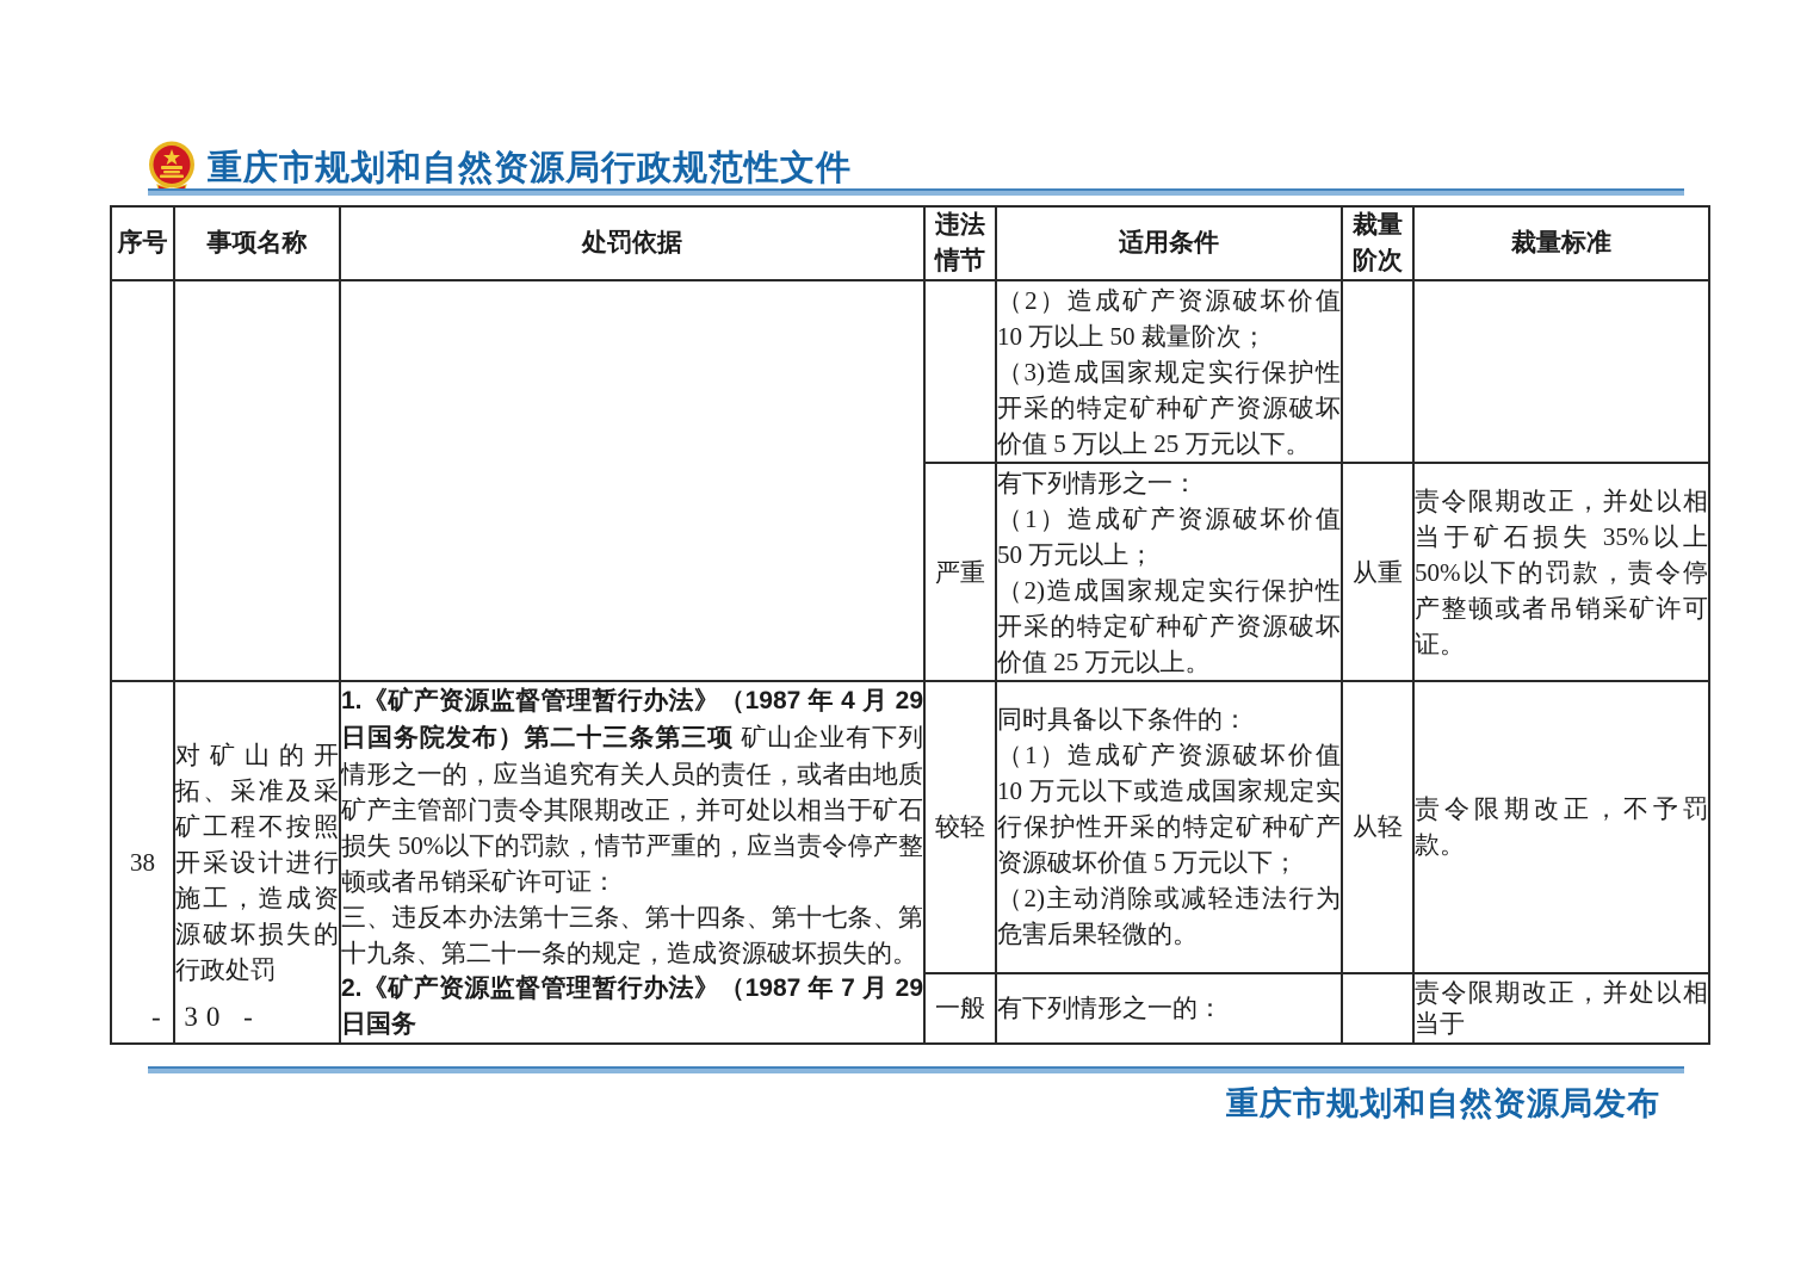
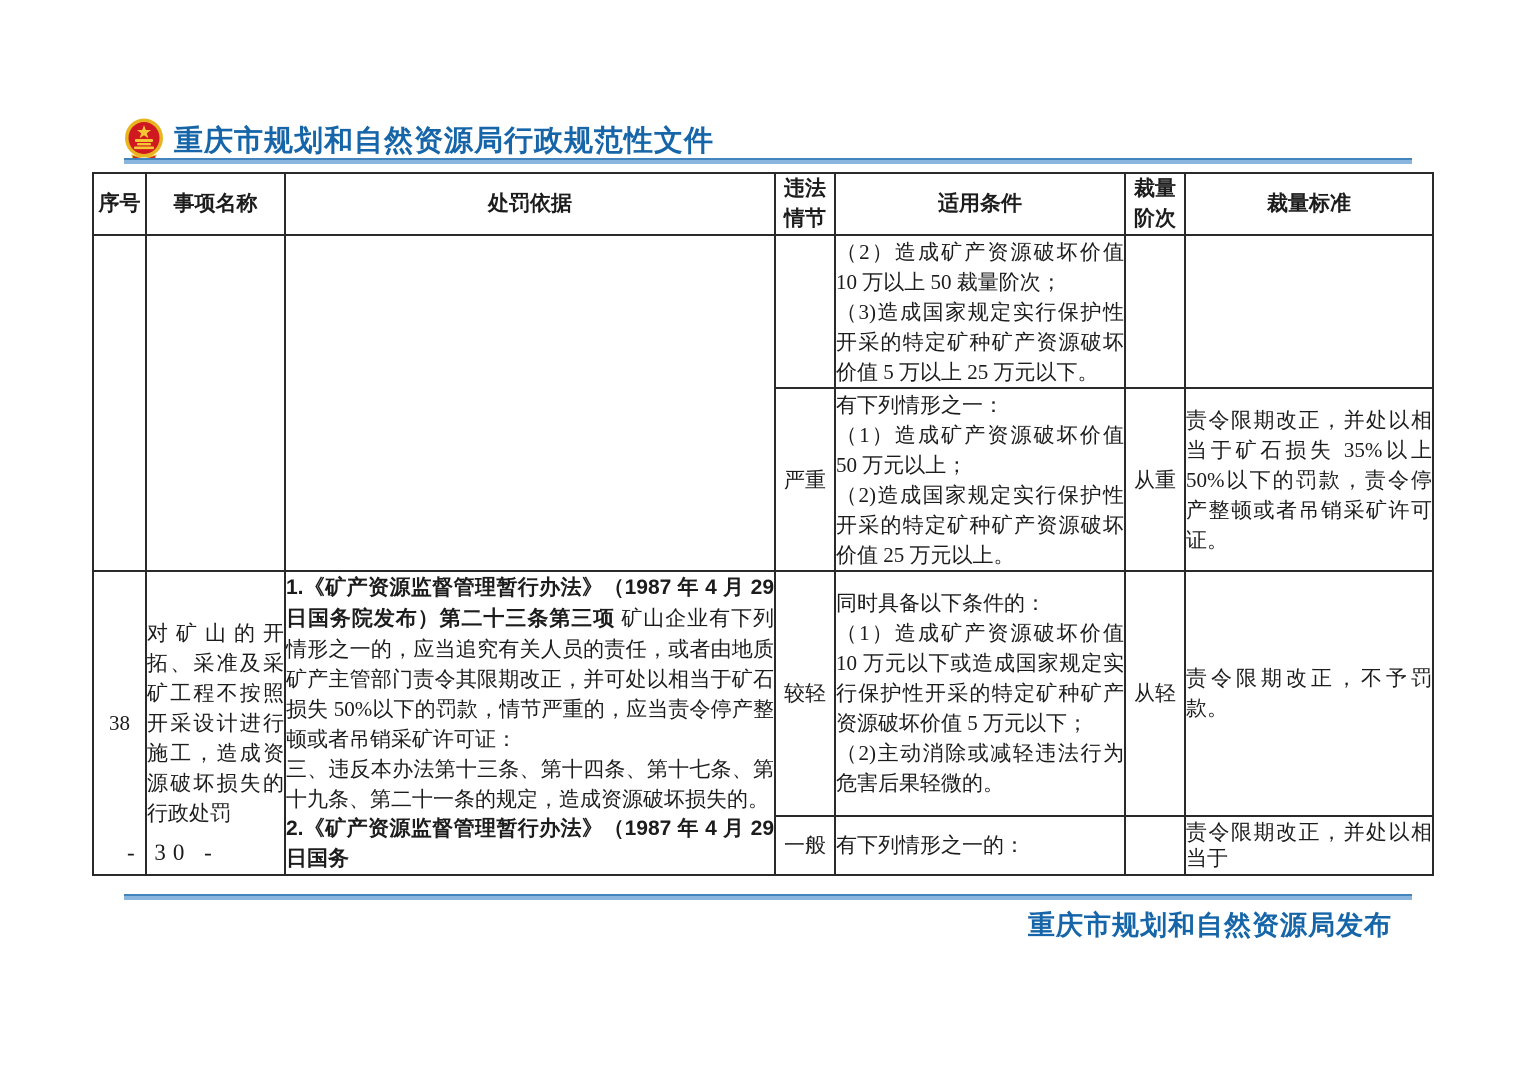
  重庆市规划和自然资源局行政规范性文件
  序号	事项名称	处罚依据	违法情节	适用条件	裁量阶次	裁量标准
  				（2）造成矿产资源破坏价值 10 万以上 50 裁量阶次； （3)造成国家规定实行保护性开采的特定矿种矿产资源破坏价值 5 万以上 25 万元以下。
  严重	有下列情形之一： （1）造成矿产资源破坏价值 50 万元以上； （2)造成国家规定实行保护性开采的特定矿种矿产资源破坏价值 25 万元以上。	从重	责令限期改正，并处以相当于矿石损失 35%以上 50%以下的罚款，责令停产整顿或者吊销采矿许可证。
- 38	对矿山的开拓、采准及采矿工程不按照开采设计进行施工，造成资源破坏损失的行政处罚	1.《矿产资源监督管理暂行办法》（1987 年 4 月 29 日国务院发布）第二十三条第三项 矿山企业有下列情形之一的，应当追究有关人员的责任，或者由地质矿产主管部门责令其限期改正，并可处以相当于矿石损失 50%以下的罚款，情节严重的，应当责令停产整顿或者吊销采矿许可证： 三、违反本办法第十三条、第十四条、第十七条、第十九条、第二十一条的规定，造成资源破坏损失的。 2.《矿产资源监督管理暂行办法》（1987 年 7 月 29 日国务	较轻	同时具备以下条件的： （1）造成矿产资源破坏价值 10 万元以下或造成国家规定实行保护性开采的特定矿种矿产资源破坏价值 5 万元以下； （2)主动消除或减轻违法行为危害后果轻微的。	从轻	责令限期改正，不予罚款。
+ 38	对矿山的开拓、采准及采矿工程不按照开采设计进行施工，造成资源破坏损失的行政处罚	1.《矿产资源监督管理暂行办法》（1987 年 4 月 29 日国务院发布）第二十三条第三项 矿山企业有下列情形之一的，应当追究有关人员的责任，或者由地质矿产主管部门责令其限期改正，并可处以相当于矿石损失 50%以下的罚款，情节严重的，应当责令停产整顿或者吊销采矿许可证： 三、违反本办法第十三条、第十四条、第十七条、第十九条、第二十一条的规定，造成资源破坏损失的。 2.《矿产资源监督管理暂行办法》（1987 年 4 月 29 日国务	较轻	同时具备以下条件的： （1）造成矿产资源破坏价值 10 万元以下或造成国家规定实行保护性开采的特定矿种矿产资源破坏价值 5 万元以下； （2)主动消除或减轻违法行为危害后果轻微的。	从轻	责令限期改正，不予罚款。
  一般	有下列情形之一的：		责令限期改正，并处以相当于
  - 30 -
  重庆市规划和自然资源局发布
